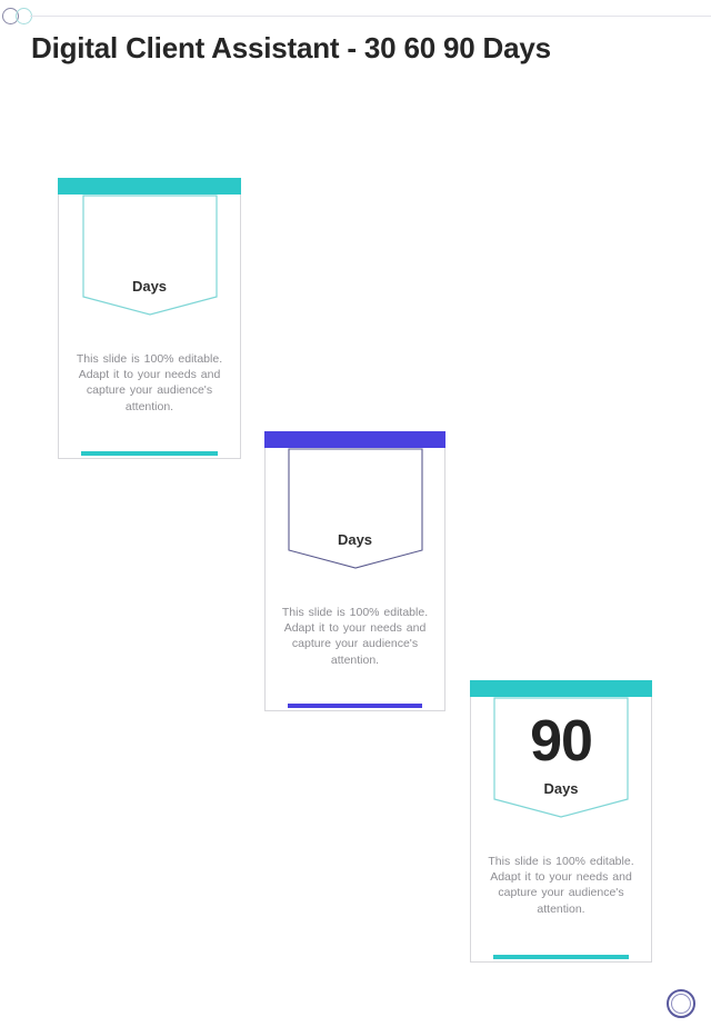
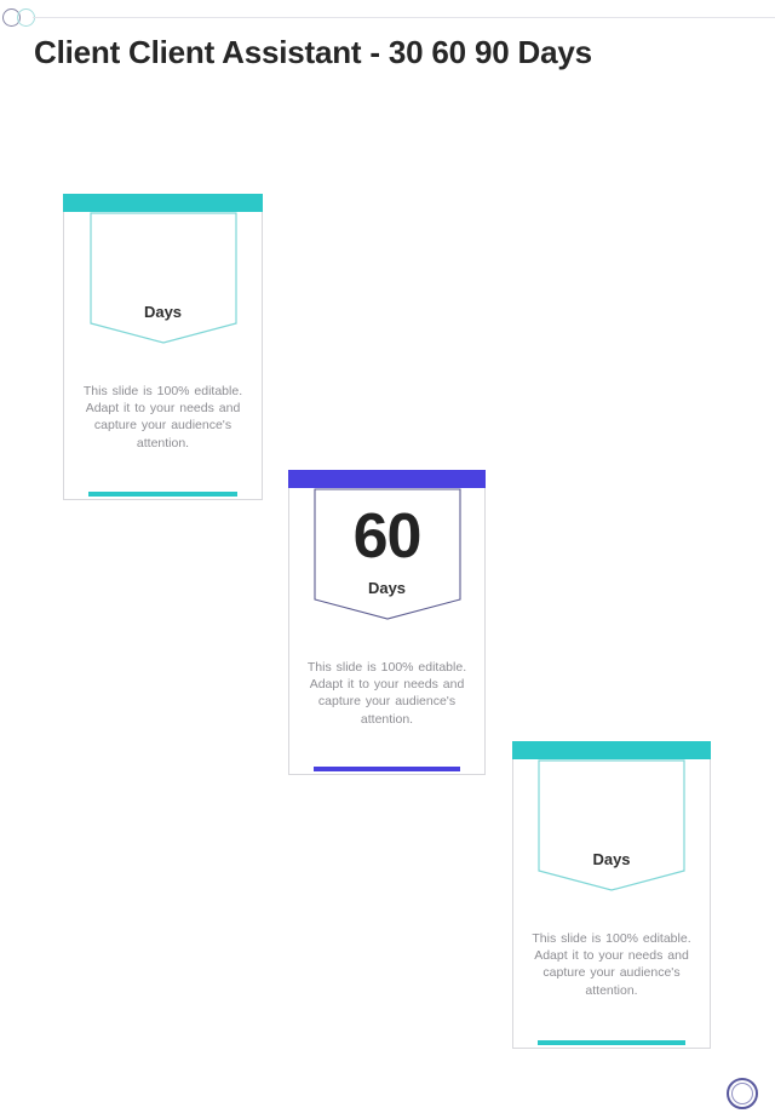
- Digital Client Assistant - 30 60 90 Days
+ Client Client Assistant - 30 60 90 Days
  Days
  This slide is 100% editable. Adapt it to your needs and capture your audience's attention.
+ 60
  Days
  This slide is 100% editable. Adapt it to your needs and capture your audience's attention.
- 90
  Days
  This slide is 100% editable. Adapt it to your needs and capture your audience's attention.
